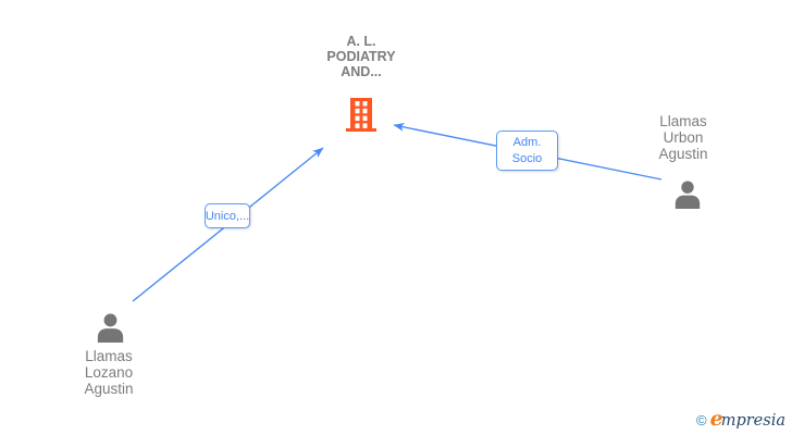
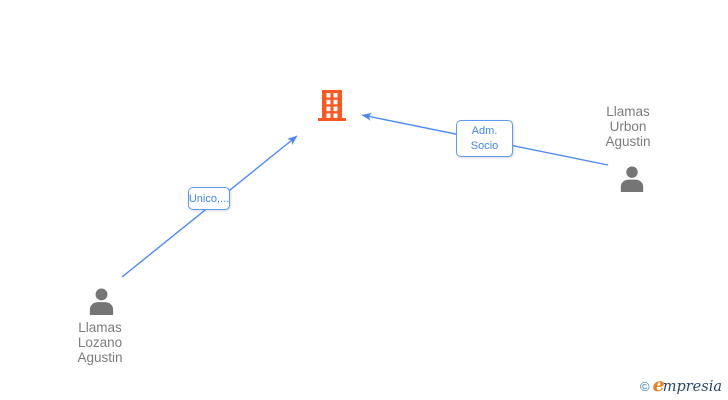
- A. L.
- PODIATRY
- AND...
  Llamas
  Urbon
  Agustin
  Llamas
  Lozano
  Agustin
  Unico,...
  Adm.
  Socio
  ©
  empresia
